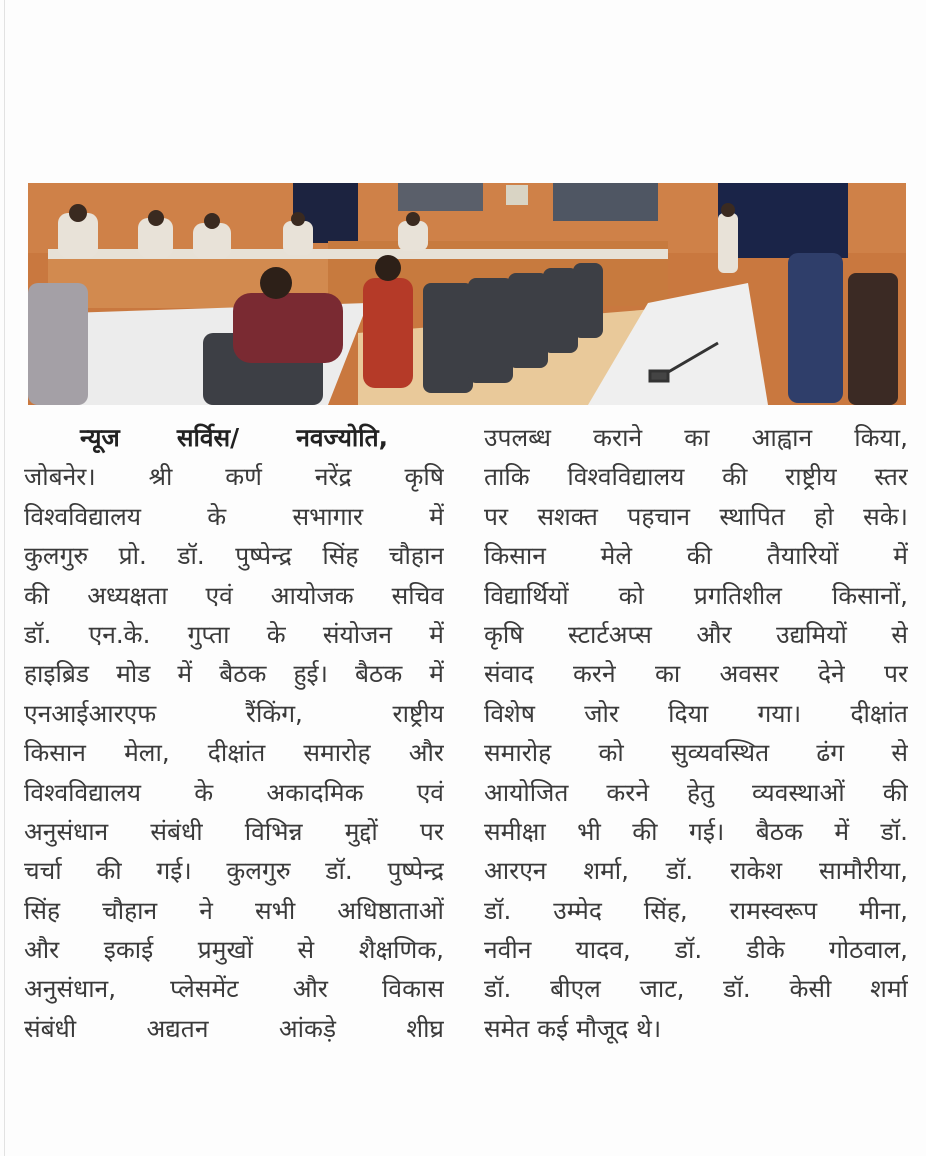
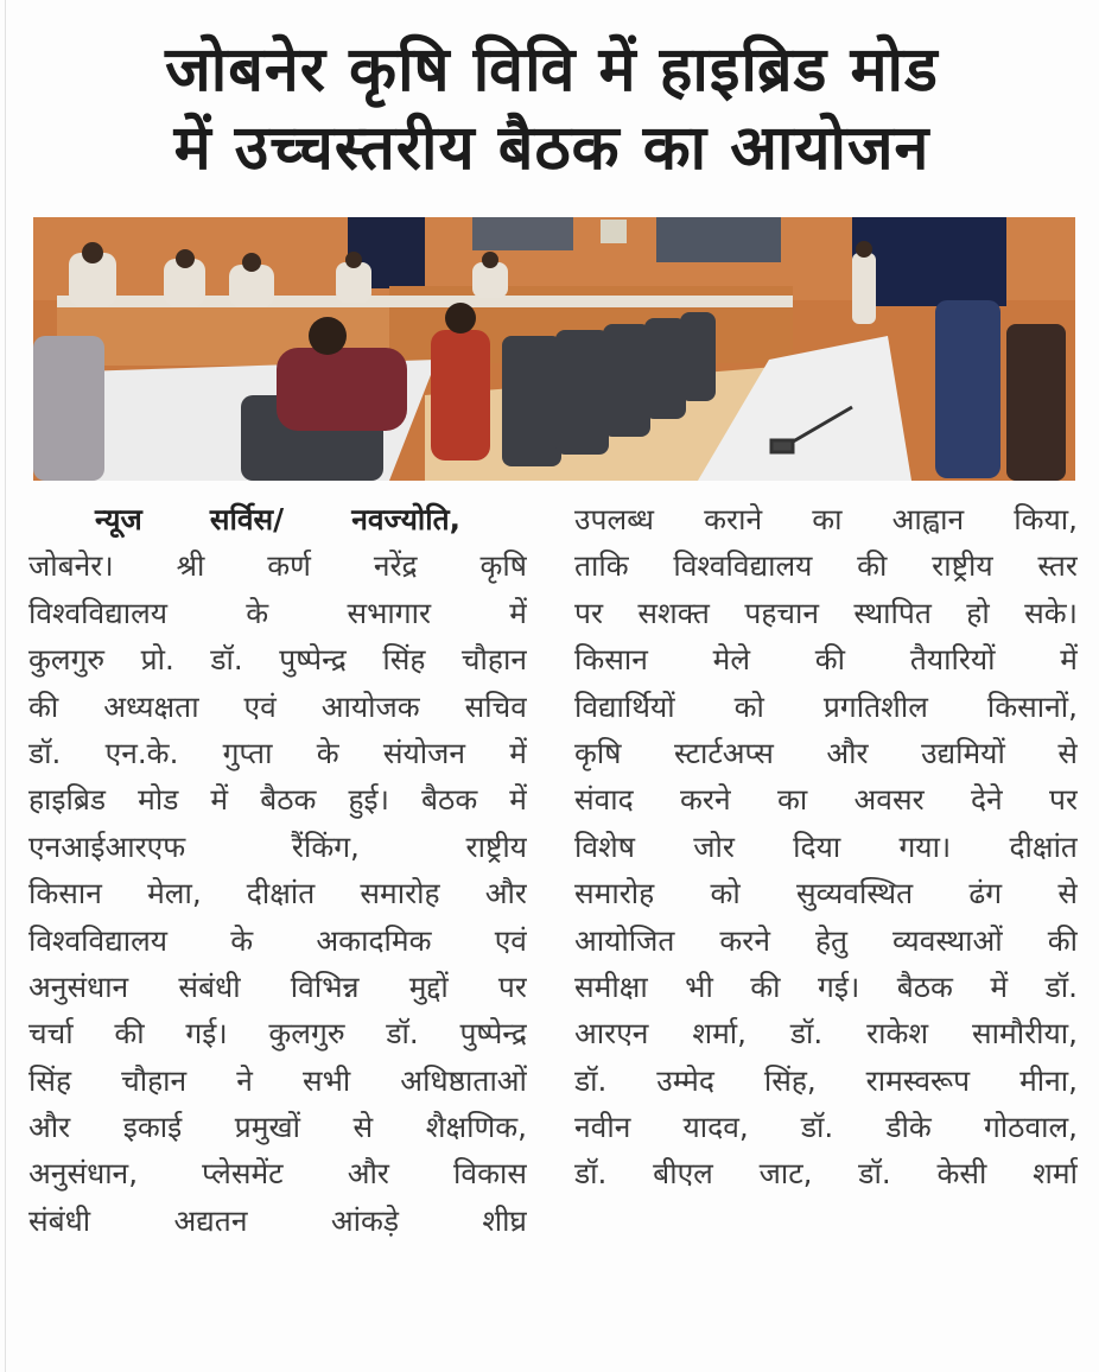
+ जोबनेर कृषि विवि में हाइब्रिड मोड
+ में उच्चस्तरीय बैठक का आयोजन
  न्यूज
  सर्विस/
  नवज्योति,
  जोबनेर।
  श्री
  कर्ण
  नरेंद्र
  कृषि
  विश्वविद्यालय
  के
  सभागार
  में
  कुलगुरु
  प्रो.
  डॉ.
  पुष्पेन्द्र
  सिंह
  चौहान
  की
  अध्यक्षता
  एवं
  आयोजक
  सचिव
  डॉ.
  एन.के.
  गुप्ता
  के
  संयोजन
  में
  हाइब्रिड
  मोड
  में
  बैठक
  हुई।
  बैठक
  में
  एनआईआरएफ
  रैंकिंग,
  राष्ट्रीय
  किसान
  मेला,
  दीक्षांत
  समारोह
  और
  विश्वविद्यालय
  के
  अकादमिक
  एवं
  अनुसंधान
  संबंधी
  विभिन्न
  मुद्दों
  पर
  चर्चा
  की
  गई।
  कुलगुरु
  डॉ.
  पुष्पेन्द्र
  सिंह
  चौहान
  ने
  सभी
  अधिष्ठाताओं
  और
  इकाई
  प्रमुखों
  से
  शैक्षणिक,
  अनुसंधान,
  प्लेसमेंट
  और
  विकास
  संबंधी
  अद्यतन
  आंकड़े
  शीघ्र
  उपलब्ध
  कराने
  का
  आह्वान
  किया,
  ताकि
  विश्वविद्यालय
  की
  राष्ट्रीय
  स्तर
  पर
  सशक्त
  पहचान
  स्थापित
  हो
  सके।
  किसान
  मेले
  की
  तैयारियों
  में
  विद्यार्थियों
  को
  प्रगतिशील
  किसानों,
  कृषि
  स्टार्टअप्स
  और
  उद्यमियों
  से
  संवाद
  करने
  का
  अवसर
  देने
  पर
  विशेष
  जोर
  दिया
  गया।
  दीक्षांत
  समारोह
  को
  सुव्यवस्थित
  ढंग
  से
  आयोजित
  करने
  हेतु
  व्यवस्थाओं
  की
  समीक्षा
  भी
  की
  गई।
  बैठक
  में
  डॉ.
  आरएन
  शर्मा,
  डॉ.
  राकेश
  सामौरीया,
  डॉ.
  उम्मेद
  सिंह,
  रामस्वरूप
  मीना,
  नवीन
  यादव,
  डॉ.
  डीके
  गोठवाल,
  डॉ.
  बीएल
  जाट,
  डॉ.
  केसी
  शर्मा
- समेत कई मौजूद थे।
